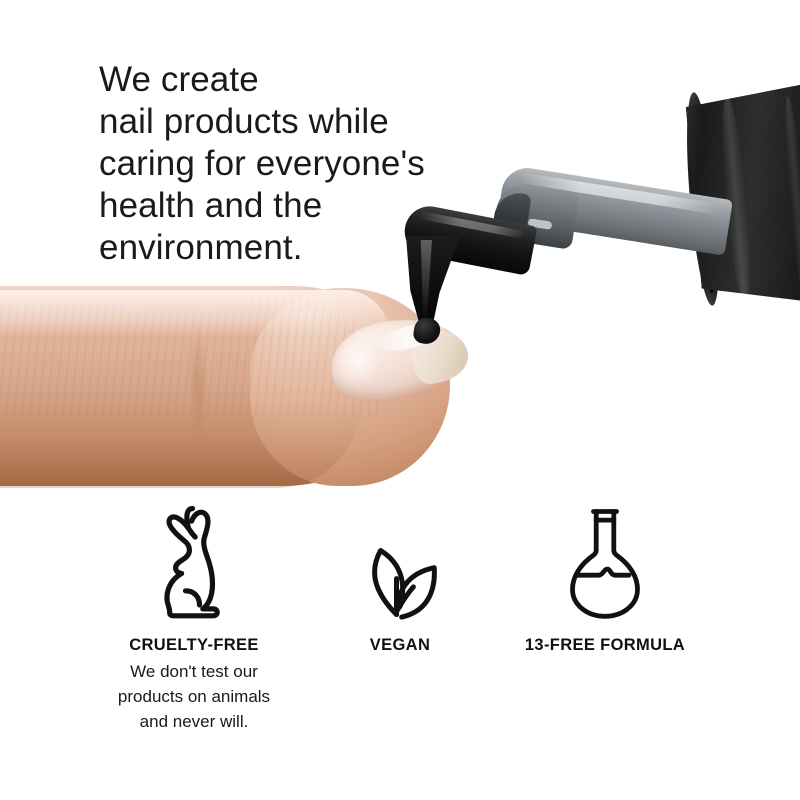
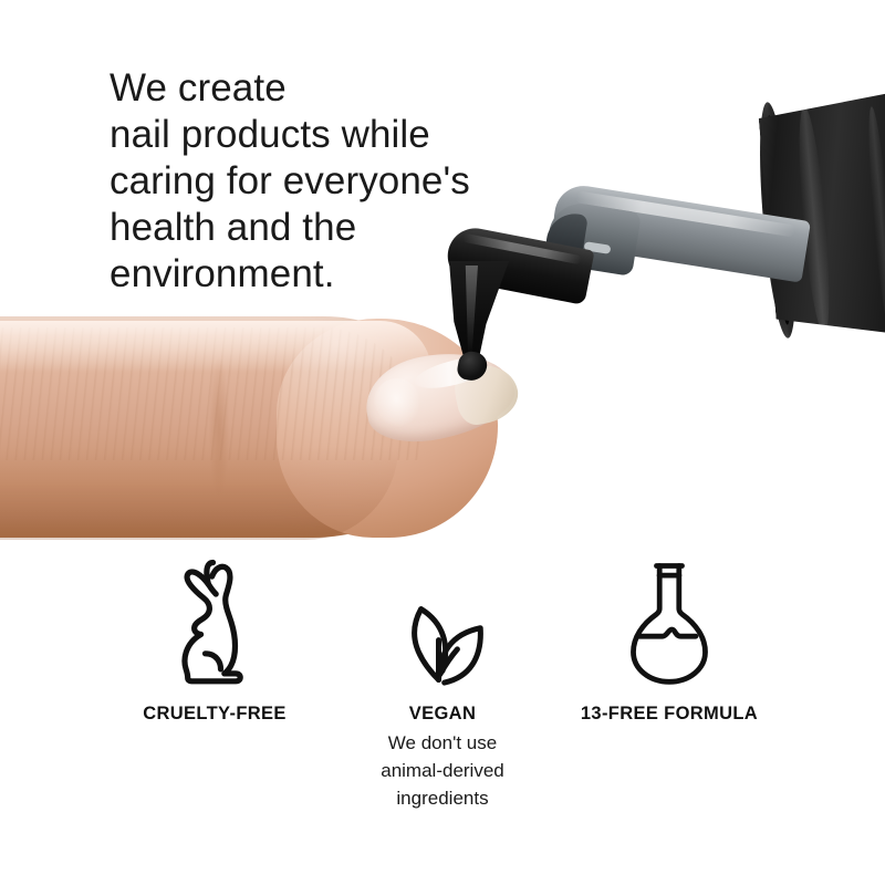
  We create
  nail products while
  caring for everyone's
  health and the
  environment.
  CRUELTY-FREE
- We don't test our
- products on animals
- and never will.
  VEGAN
+ We don't use
+ animal-derived
+ ingredients
  13-FREE FORMULA
